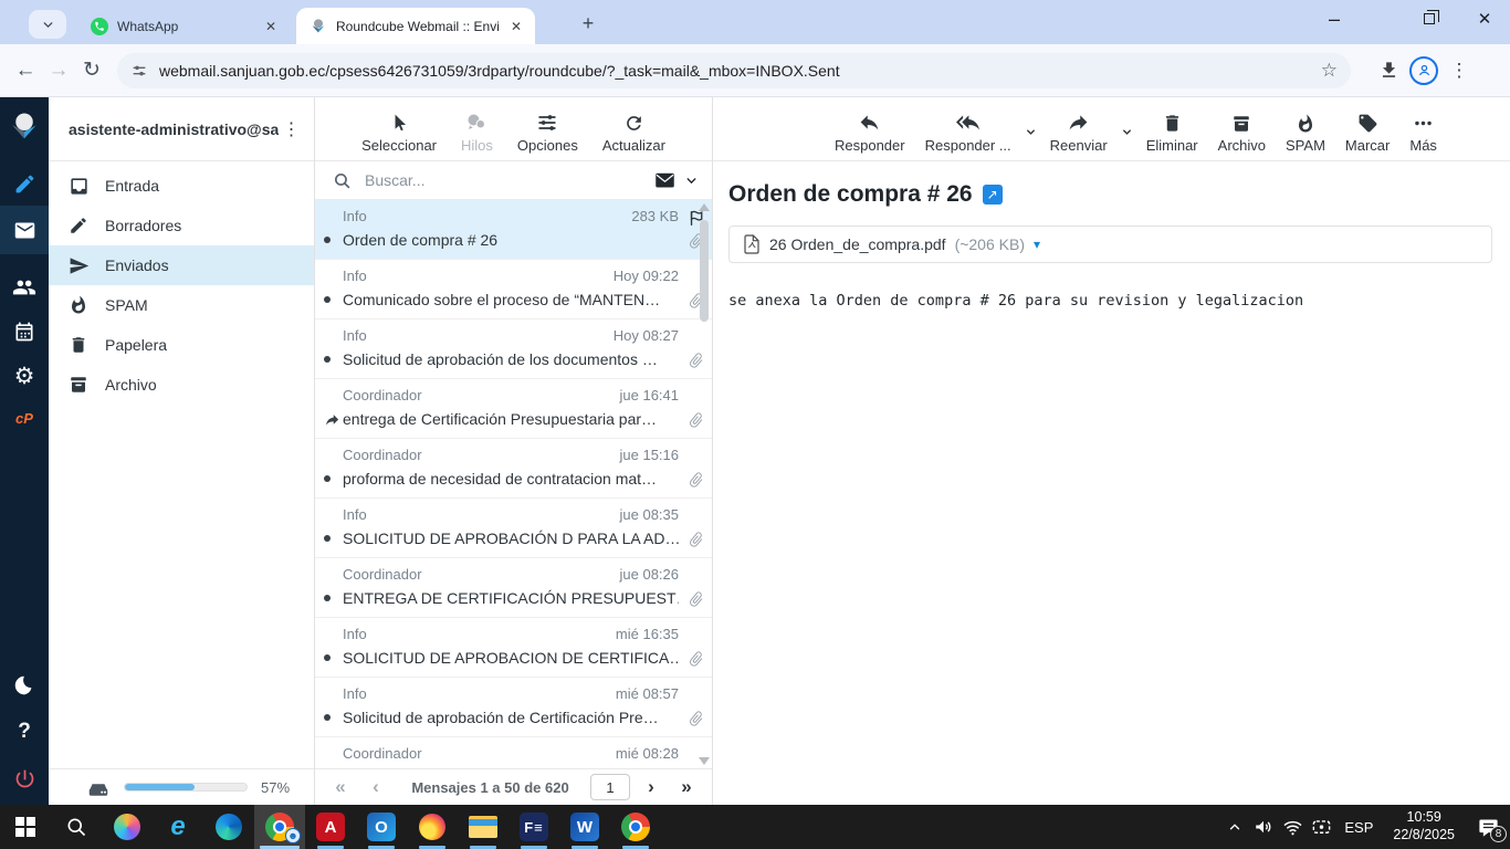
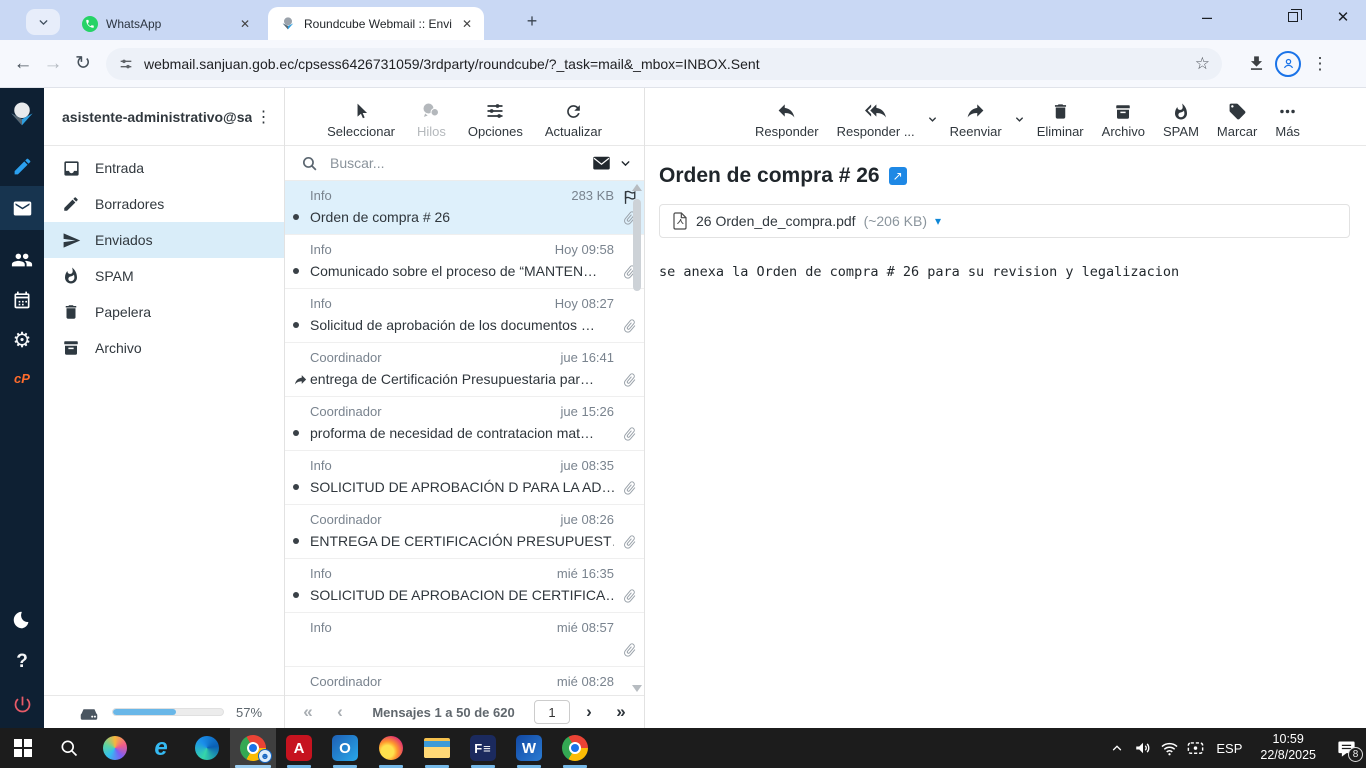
  WhatsApp
  ✕
  Roundcube Webmail :: Envi
  ✕
  +
  –
  ✕
  ←
  →
  ↻
  webmail.sanjuan.gob.ec/cpsess6426731059/3rdparty/roundcube/?_task=mail&_mbox=INBOX.Sent
  ☆
  ⋮
  ⚙
  cP
  ?
  asistente-administrativo@sa
  ⋮
  Entrada
  Borradores
  Enviados
  SPAM
  Papelera
  Archivo
  57%
  Seleccionar
  Hilos
  Opciones
  Actualizar
  Buscar...
  Info
  283 KB
  Orden de compra # 26
  Info
- Hoy 09:22
+ Hoy 09:58
  Comunicado sobre el proceso de “MANTEN…
  Info
  Hoy 08:27
  Solicitud de aprobación de los documentos …
  Coordinador
  jue 16:41
  entrega de Certificación Presupuestaria par…
  Coordinador
- jue 15:16
+ jue 15:26
  proforma de necesidad de contratacion mat…
  Info
  jue 08:35
  SOLICITUD DE APROBACIÓN D PARA LA AD…
  Coordinador
  jue 08:26
  ENTREGA DE CERTIFICACIÓN PRESUPUEST
  Info
  mié 16:35
  SOLICITUD DE APROBACION DE CERTIFICA…
  Info
  mié 08:57
- Solicitud de aprobación de Certificación Pre…
  Coordinador
  mié 08:28
  «
  ‹
  Mensajes 1 a 50 de 620
  1
  ›
  »
  Responder
  Responder ...
  Reenviar
  Eliminar
  Archivo
  SPAM
  Marcar
  Más
  Orden de compra # 26
  ↗
  26 Orden_de_compra.pdf
  (~206 KB)
  ▾
  se anexa la Orden de compra # 26 para su revision y legalizacion
  e
  ☻
  A
  O
  F≡
  W
  ESP
  10:59
  22/8/2025
  8
